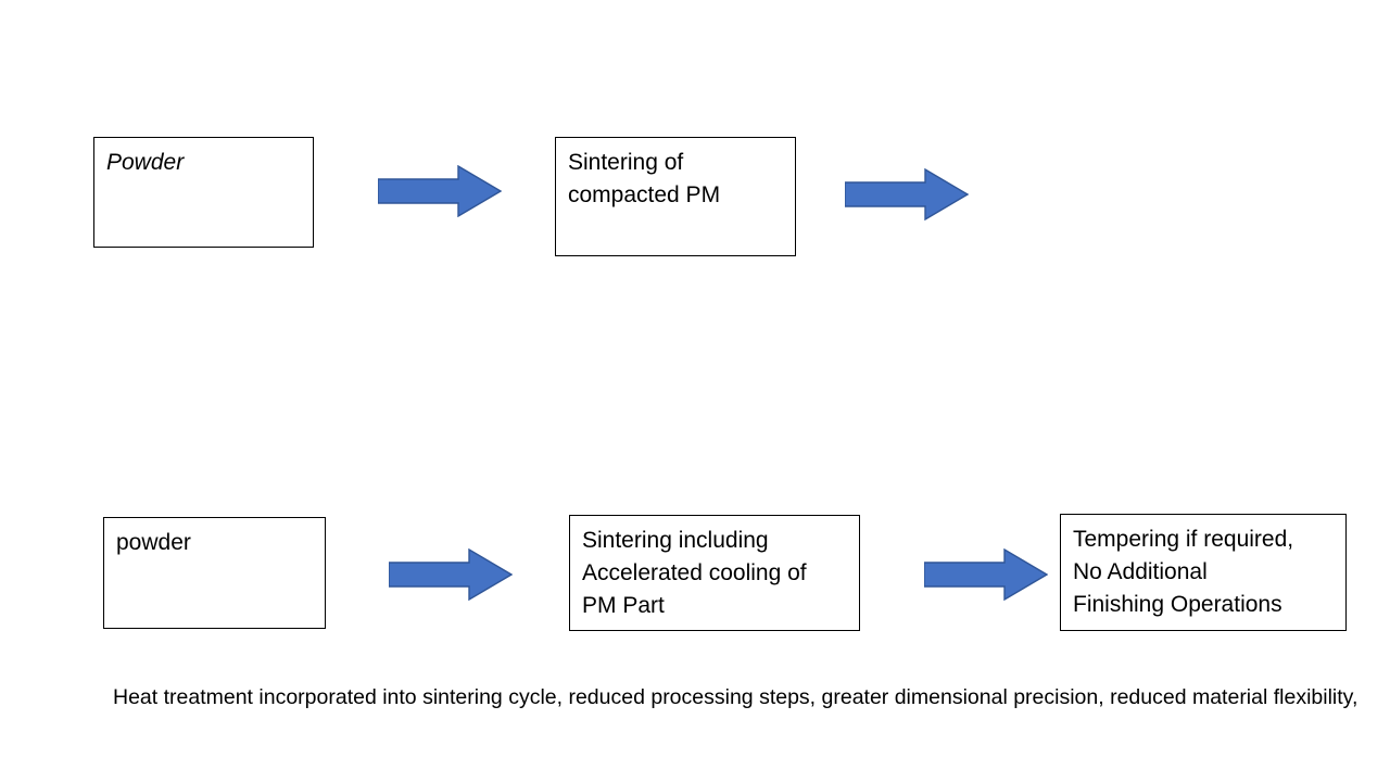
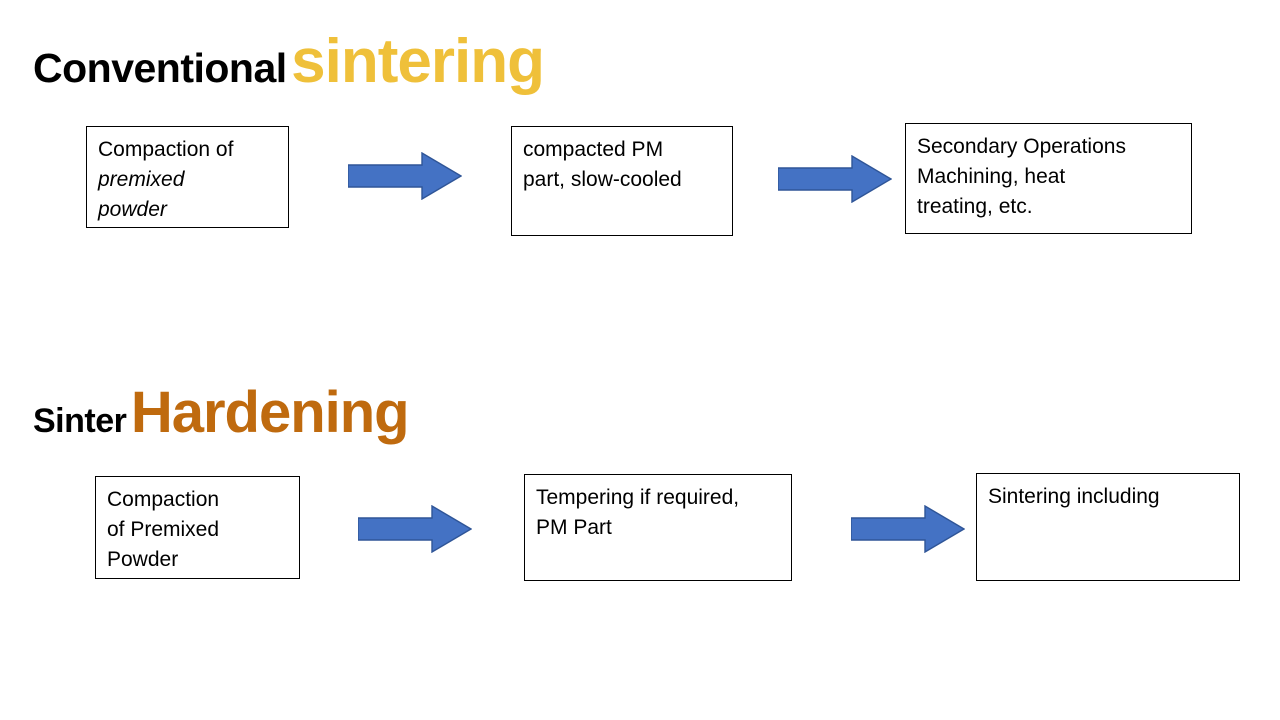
+ Conventional sintering
+ Compaction of
+ premixed
- Powder
+ powder
- Sintering of
  compacted PM
+ part, slow-cooled
+ Secondary Operations
+ Machining, heat
+ treating, etc.
+ Sinter Hardening
+ Compaction
+ of Premixed
- powder
+ Powder
- Sintering including
+ Tempering if required,
- Accelerated cooling of
  PM Part
- Tempering if required,
+ Sintering including
- No Additional
- Finishing Operations
- Heat treatment incorporated into sintering cycle, reduced processing steps, greater dimensional precision, reduced material flexibility,
